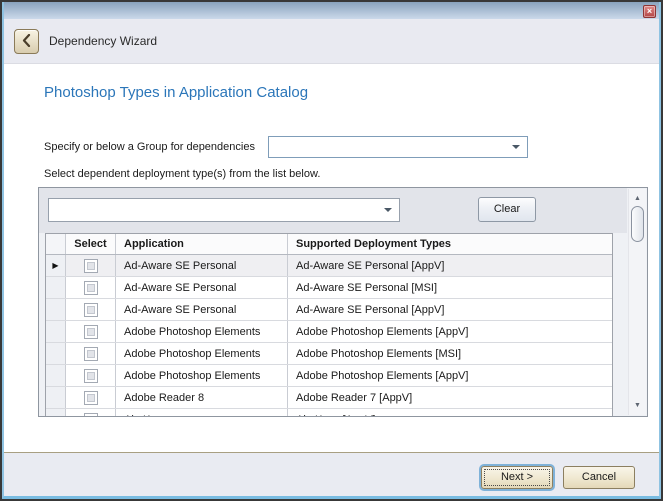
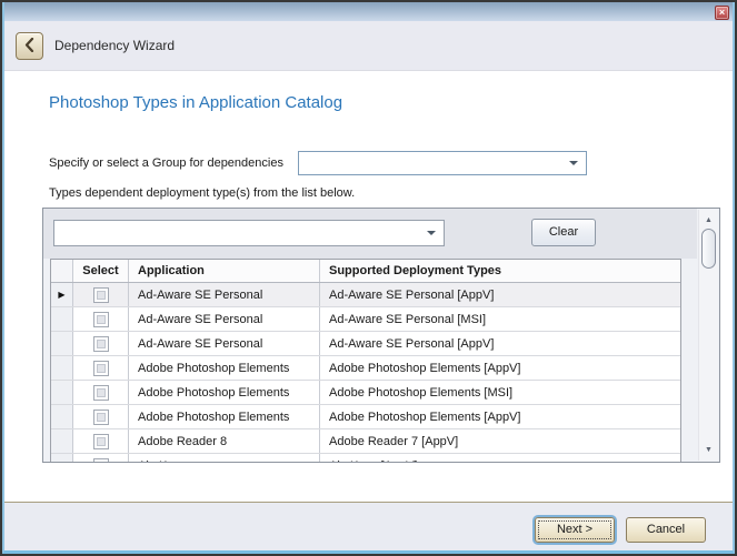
  ×
  Dependency Wizard
  Photoshop Types in Application Catalog
- Specify or below a Group for dependencies
+ Specify or select a Group for dependencies
- Select dependent deployment type(s) from the list below.
+ Types dependent deployment type(s) from the list below.
  Clear
  Select
  Application
  Supported Deployment Types
  ▶
  Ad-Aware SE Personal
  Ad-Aware SE Personal [AppV]
  Ad-Aware SE Personal
  Ad-Aware SE Personal [MSI]
  Ad-Aware SE Personal
  Ad-Aware SE Personal [AppV]
  Adobe Photoshop Elements
  Adobe Photoshop Elements [AppV]
  Adobe Photoshop Elements
  Adobe Photoshop Elements [MSI]
  Adobe Photoshop Elements
  Adobe Photoshop Elements [AppV]
  Adobe Reader 8
  Adobe Reader 7 [AppV]
  Next >
  Cancel
